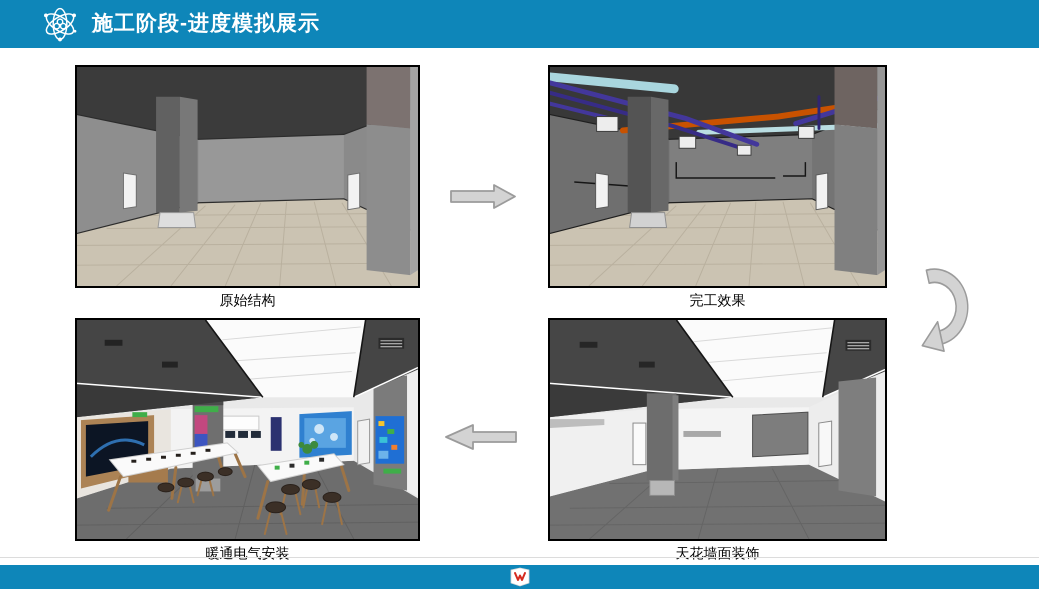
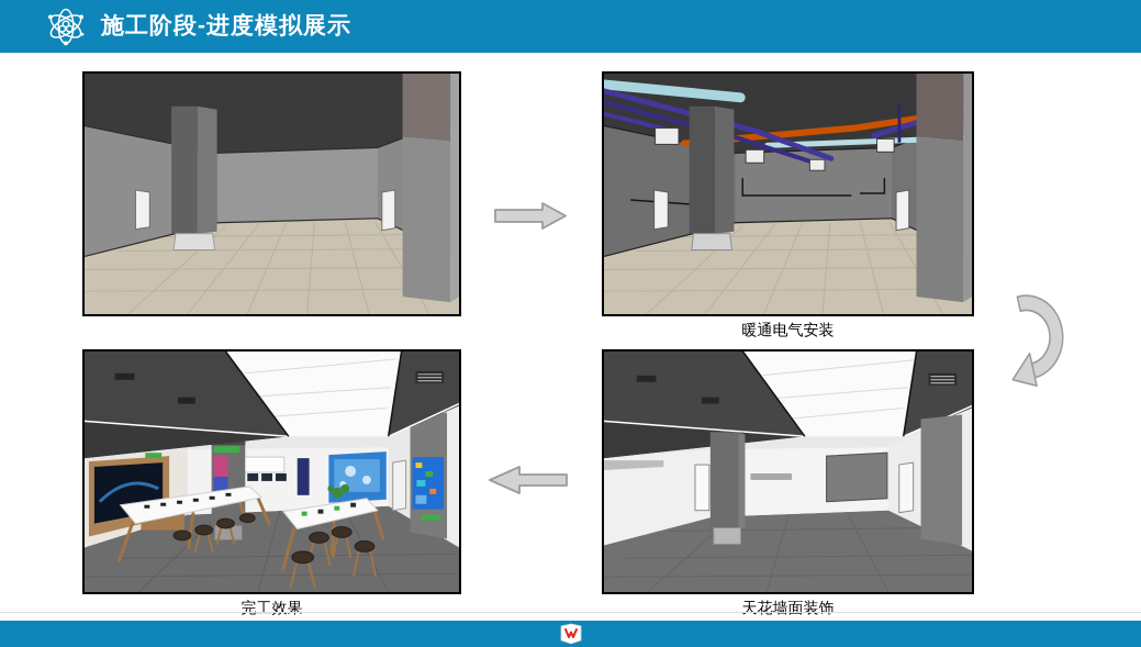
  施工阶段-进度模拟展示
- 原始结构
- 完工效果
+ 暖通电气安装
  天花墙面装饰
- 暖通电气安装
+ 完工效果
